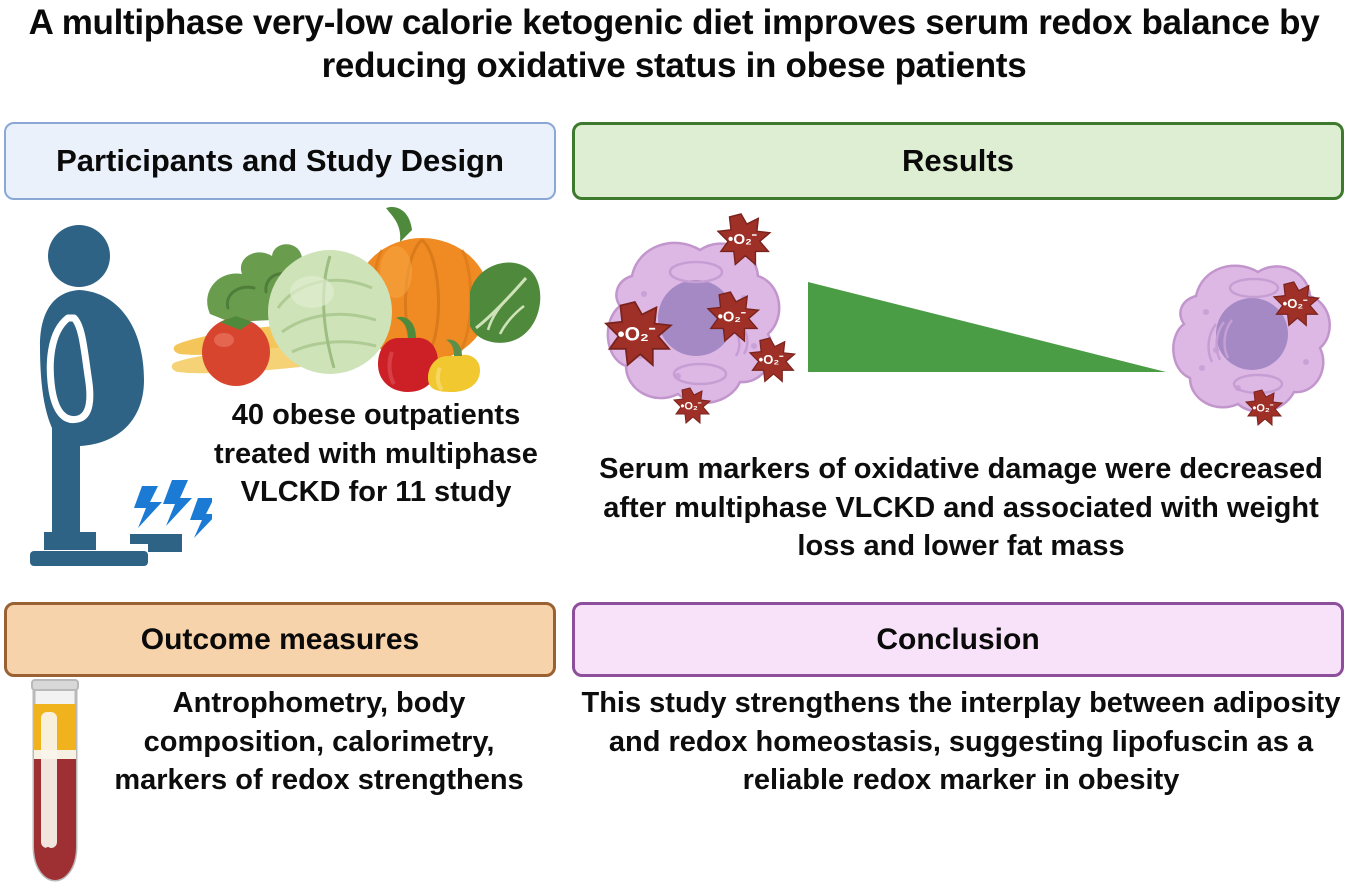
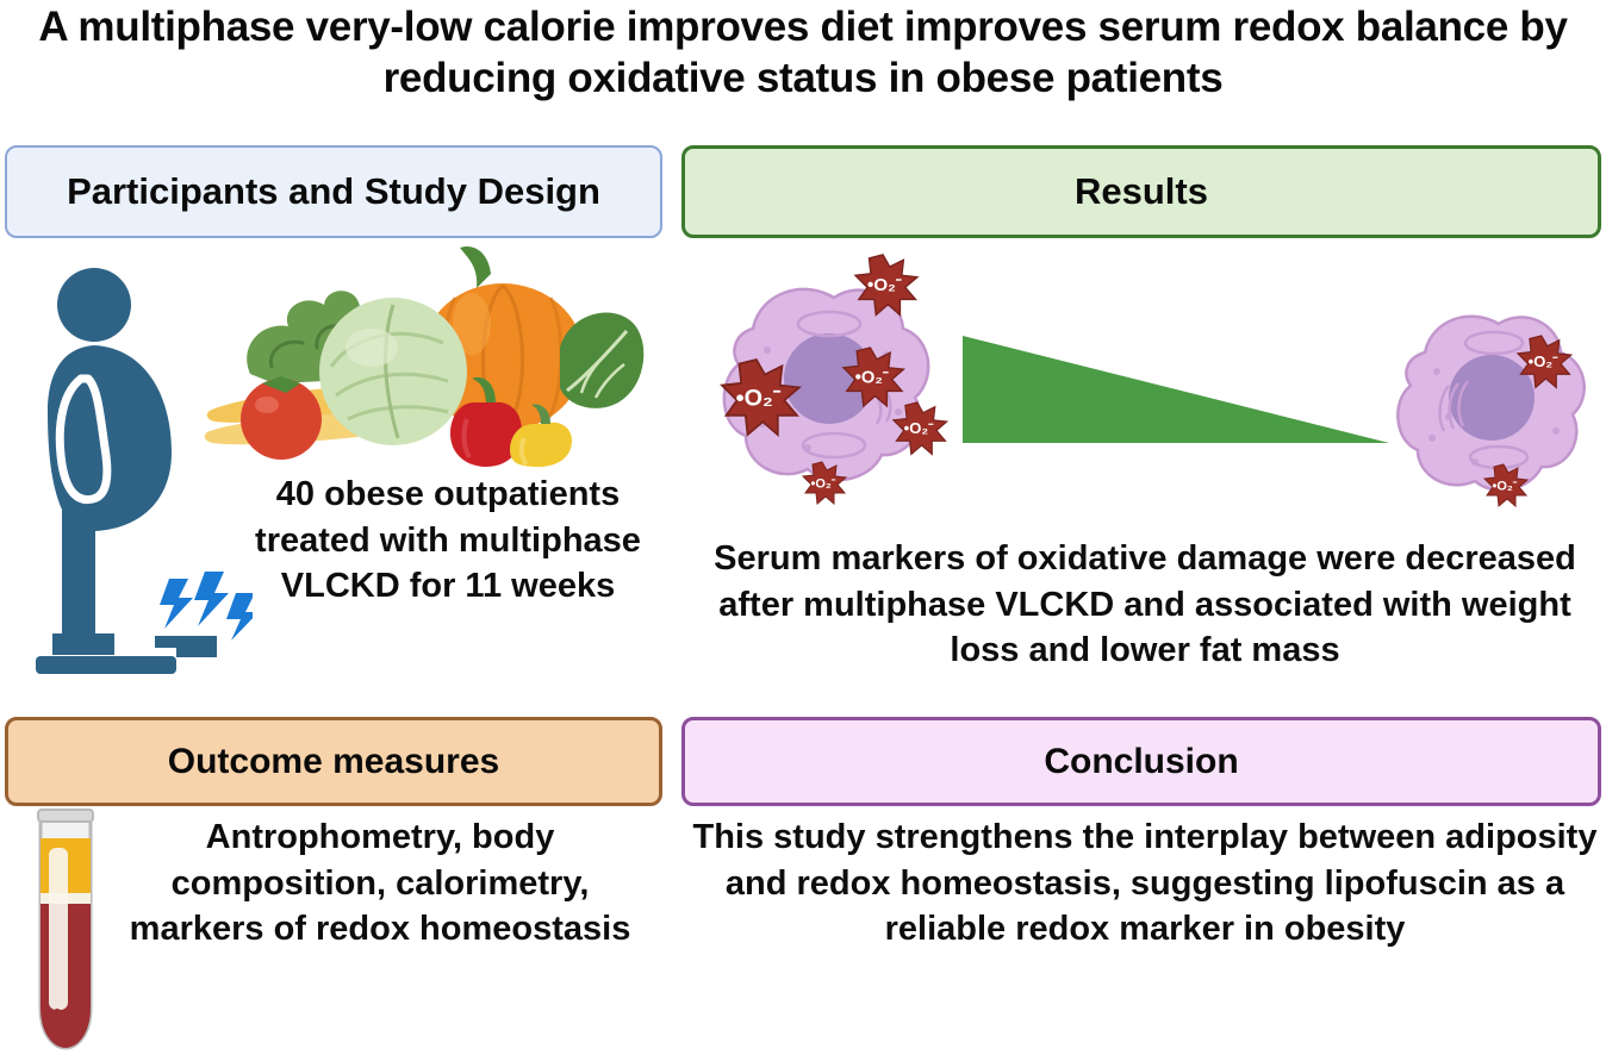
- A multiphase very-low calorie ketogenic diet improves serum redox balance by reducing oxidative status in obese patients
+ A multiphase very-low calorie improves diet improves serum redox balance by reducing oxidative status in obese patients
  Participants and Study Design
  Results
  Outcome measures
  Conclusion
  •O₂⁻
  •O₂⁻
  •O₂⁻
  •O₂⁻
  •O₂⁻
  •O₂⁻
  •O₂⁻
- 40 obese outpatients treated with multiphase VLCKD for 11 study
+ 40 obese outpatients treated with multiphase VLCKD for 11 weeks
  Serum markers of oxidative damage were decreased after multiphase VLCKD and associated with weight loss and lower fat mass
- Antrophometry, body composition, calorimetry, markers of redox strengthens
+ Antrophometry, body composition, calorimetry, markers of redox homeostasis
  This study strengthens the interplay between adiposity and redox homeostasis, suggesting lipofuscin as a reliable redox marker in obesity
